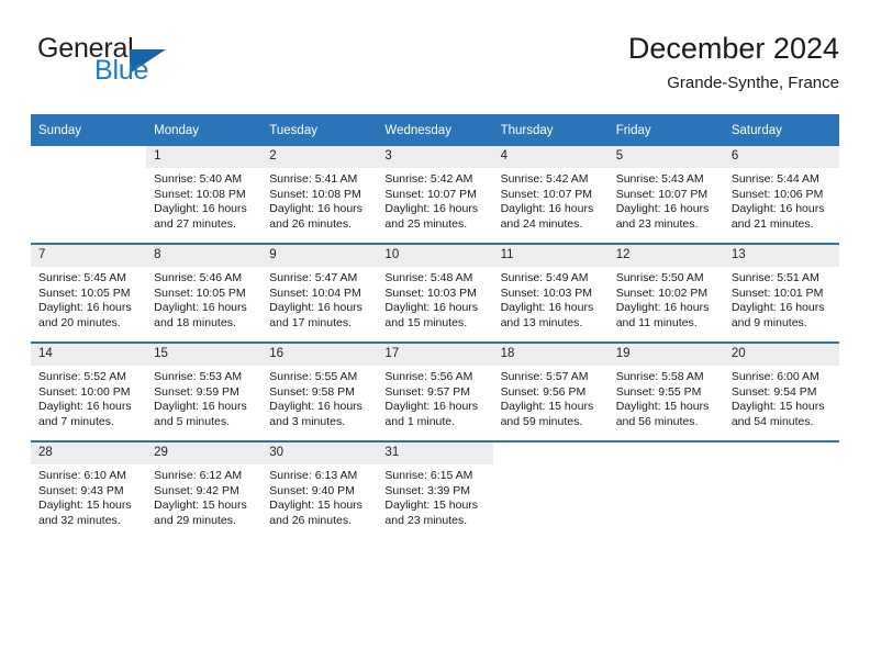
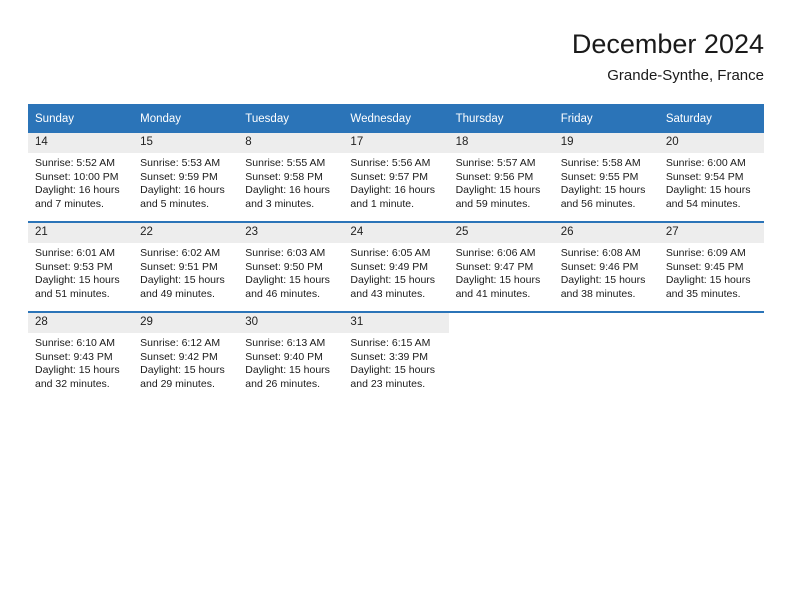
- General
- Blue
  December 2024
  Grande-Synthe, France
  Sunday	Monday	Tuesday	Wednesday	Thursday	Friday	Saturday
- 	1 Sunrise: 5:40 AM Sunset: 10:08 PM Daylight: 16 hours and 27 minutes.	2 Sunrise: 5:41 AM Sunset: 10:08 PM Daylight: 16 hours and 26 minutes.	3 Sunrise: 5:42 AM Sunset: 10:07 PM Daylight: 16 hours and 25 minutes.	4 Sunrise: 5:42 AM Sunset: 10:07 PM Daylight: 16 hours and 24 minutes.	5 Sunrise: 5:43 AM Sunset: 10:07 PM Daylight: 16 hours and 23 minutes.	6 Sunrise: 5:44 AM Sunset: 10:06 PM Daylight: 16 hours and 21 minutes.
- 7 Sunrise: 5:45 AM Sunset: 10:05 PM Daylight: 16 hours and 20 minutes.	8 Sunrise: 5:46 AM Sunset: 10:05 PM Daylight: 16 hours and 18 minutes.	9 Sunrise: 5:47 AM Sunset: 10:04 PM Daylight: 16 hours and 17 minutes.	10 Sunrise: 5:48 AM Sunset: 10:03 PM Daylight: 16 hours and 15 minutes.	11 Sunrise: 5:49 AM Sunset: 10:03 PM Daylight: 16 hours and 13 minutes.	12 Sunrise: 5:50 AM Sunset: 10:02 PM Daylight: 16 hours and 11 minutes.	13 Sunrise: 5:51 AM Sunset: 10:01 PM Daylight: 16 hours and 9 minutes.
- 14 Sunrise: 5:52 AM Sunset: 10:00 PM Daylight: 16 hours and 7 minutes.	15 Sunrise: 5:53 AM Sunset: 9:59 PM Daylight: 16 hours and 5 minutes.	16 Sunrise: 5:55 AM Sunset: 9:58 PM Daylight: 16 hours and 3 minutes.	17 Sunrise: 5:56 AM Sunset: 9:57 PM Daylight: 16 hours and 1 minute.	18 Sunrise: 5:57 AM Sunset: 9:56 PM Daylight: 15 hours and 59 minutes.	19 Sunrise: 5:58 AM Sunset: 9:55 PM Daylight: 15 hours and 56 minutes.	20 Sunrise: 6:00 AM Sunset: 9:54 PM Daylight: 15 hours and 54 minutes.
+ 14 Sunrise: 5:52 AM Sunset: 10:00 PM Daylight: 16 hours and 7 minutes.	15 Sunrise: 5:53 AM Sunset: 9:59 PM Daylight: 16 hours and 5 minutes.	8 Sunrise: 5:55 AM Sunset: 9:58 PM Daylight: 16 hours and 3 minutes.	17 Sunrise: 5:56 AM Sunset: 9:57 PM Daylight: 16 hours and 1 minute.	18 Sunrise: 5:57 AM Sunset: 9:56 PM Daylight: 15 hours and 59 minutes.	19 Sunrise: 5:58 AM Sunset: 9:55 PM Daylight: 15 hours and 56 minutes.	20 Sunrise: 6:00 AM Sunset: 9:54 PM Daylight: 15 hours and 54 minutes.
+ 21 Sunrise: 6:01 AM Sunset: 9:53 PM Daylight: 15 hours and 51 minutes.	22 Sunrise: 6:02 AM Sunset: 9:51 PM Daylight: 15 hours and 49 minutes.	23 Sunrise: 6:03 AM Sunset: 9:50 PM Daylight: 15 hours and 46 minutes.	24 Sunrise: 6:05 AM Sunset: 9:49 PM Daylight: 15 hours and 43 minutes.	25 Sunrise: 6:06 AM Sunset: 9:47 PM Daylight: 15 hours and 41 minutes.	26 Sunrise: 6:08 AM Sunset: 9:46 PM Daylight: 15 hours and 38 minutes.	27 Sunrise: 6:09 AM Sunset: 9:45 PM Daylight: 15 hours and 35 minutes.
  28 Sunrise: 6:10 AM Sunset: 9:43 PM Daylight: 15 hours and 32 minutes.	29 Sunrise: 6:12 AM Sunset: 9:42 PM Daylight: 15 hours and 29 minutes.	30 Sunrise: 6:13 AM Sunset: 9:40 PM Daylight: 15 hours and 26 minutes.	31 Sunrise: 6:15 AM Sunset: 3:39 PM Daylight: 15 hours and 23 minutes.
